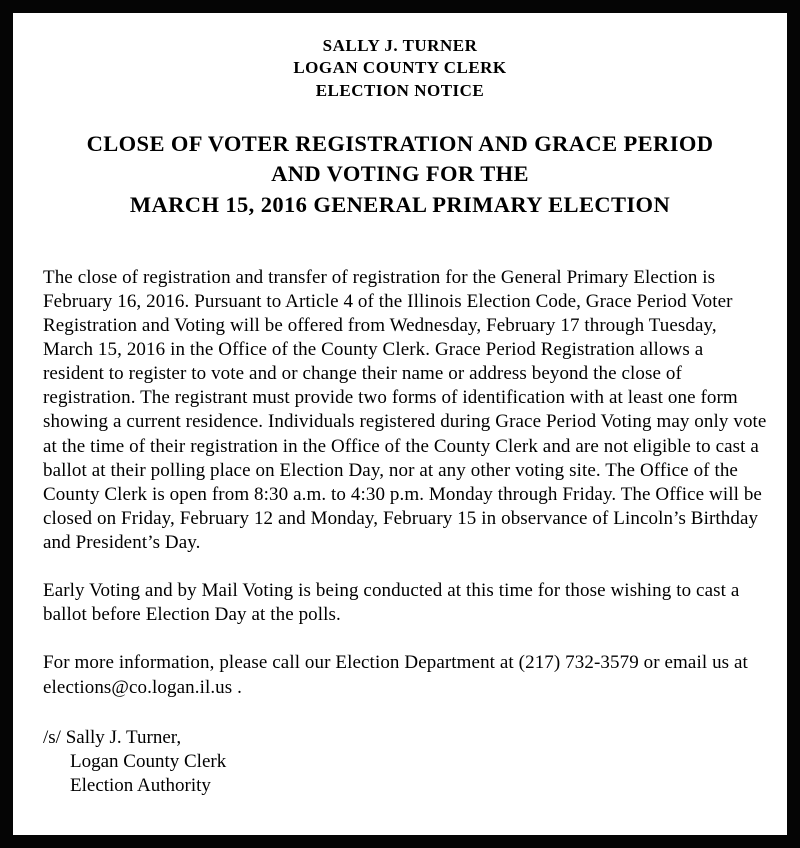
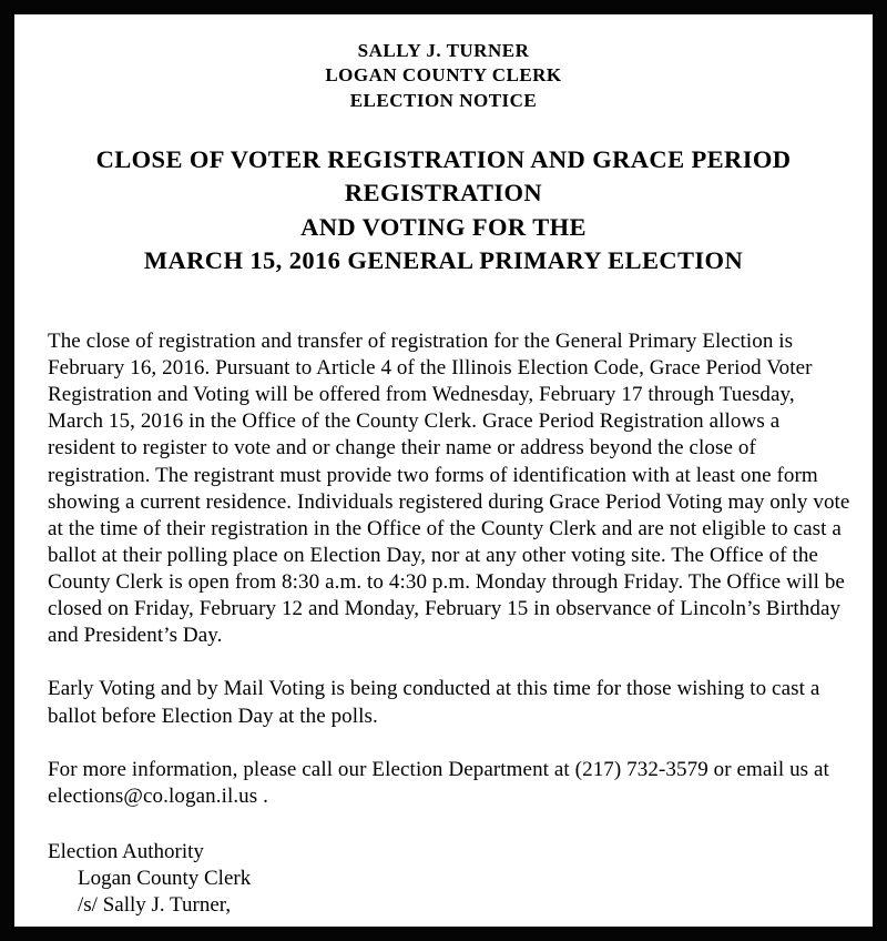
  SALLY J. TURNER
  LOGAN COUNTY CLERK
  ELECTION NOTICE
  CLOSE OF VOTER REGISTRATION AND GRACE PERIOD
+ REGISTRATION
  AND VOTING FOR THE
  MARCH 15, 2016 GENERAL PRIMARY ELECTION
  The close of registration and transfer of registration for the General Primary Election is February 16, 2016. Pursuant to Article 4 of the Illinois Election Code, Grace Period Voter Registration and Voting will be offered from Wednesday, February 17 through Tuesday, March 15, 2016 in the Office of the County Clerk. Grace Period Registration allows a resident to register to vote and or change their name or address beyond the close of registration. The registrant must provide two forms of identification with at least one form showing a current residence. Individuals registered during Grace Period Voting may only vote at the time of their registration in the Office of the County Clerk and are not eligible to cast a ballot at their polling place on Election Day, nor at any other voting site. The Office of the County Clerk is open from 8:30 a.m. to 4:30 p.m. Monday through Friday. The Office will be closed on Friday, February 12 and Monday, February 15 in observance of Lincoln’s Birthday and President’s Day.
  Early Voting and by Mail Voting is being conducted at this time for those wishing to cast a ballot before Election Day at the polls.
  For more information, please call our Election Department at (217) 732-3579 or email us at elections@co.logan.il.us .
- /s/ Sally J. Turner,
+ Election Authority
  Logan County Clerk
- Election Authority
+ /s/ Sally J. Turner,
